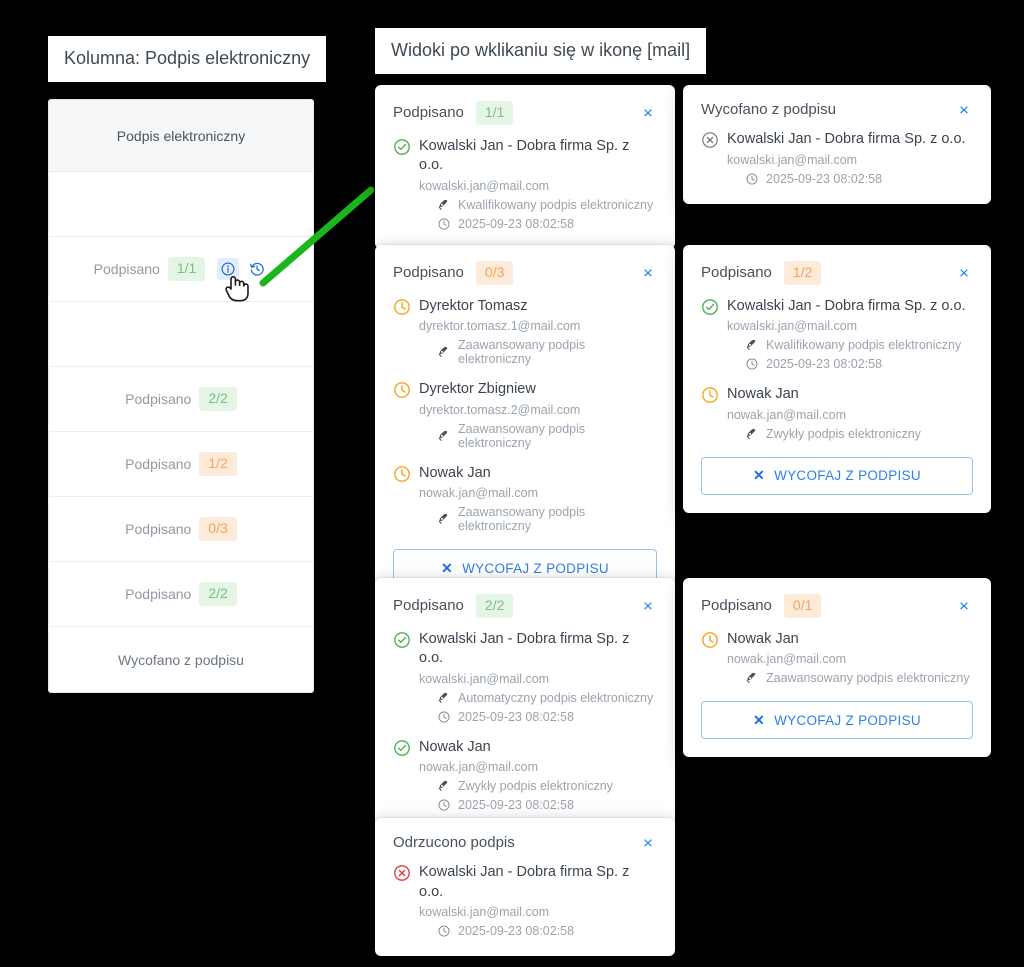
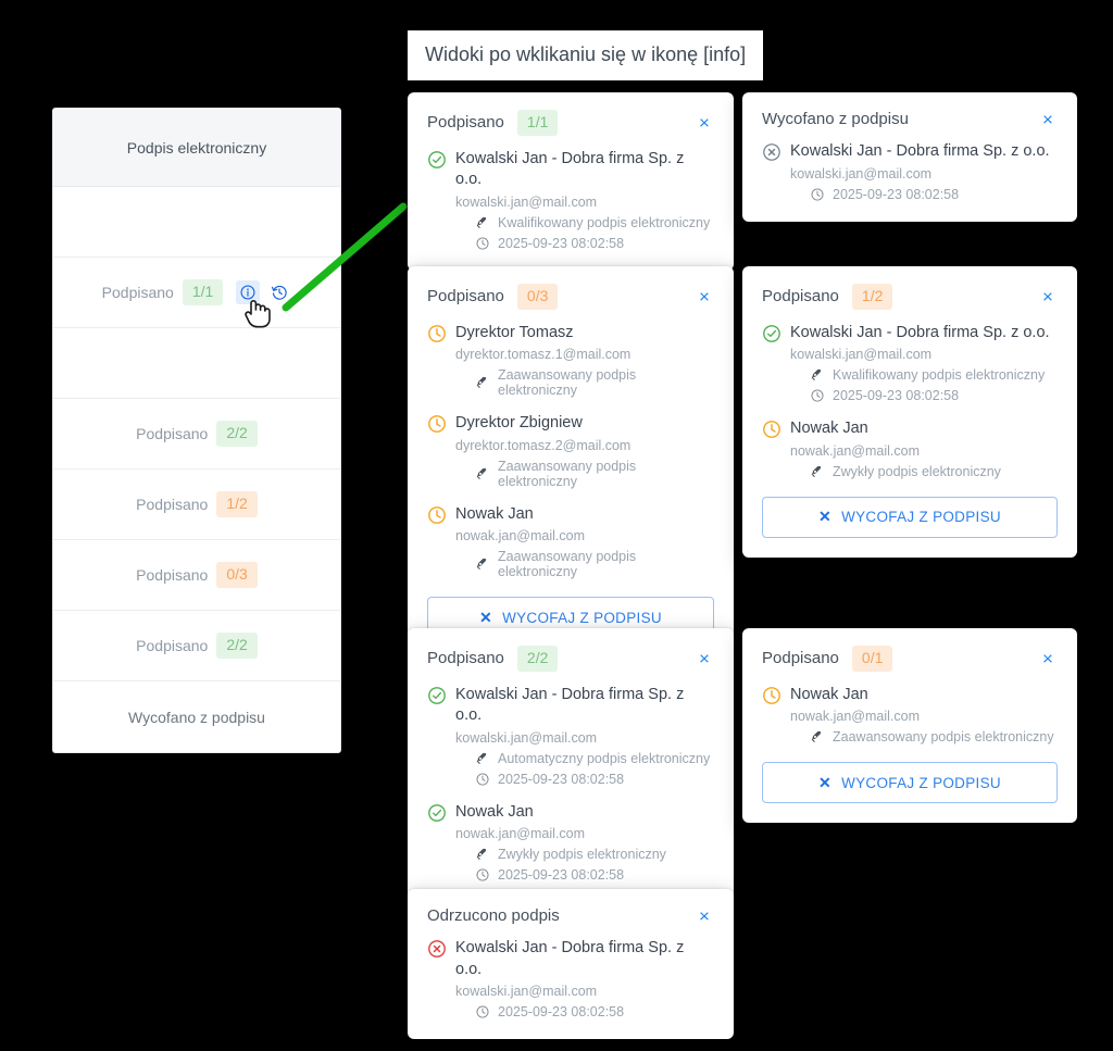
- Kolumna: Podpis elektroniczny
- Widoki po wklikaniu się w ikonę [mail]
+ Widoki po wklikaniu się w ikonę [info]
  Podpis elektroniczny
  Podpisano
  1/1
  Podpisano
  2/2
  Podpisano
  1/2
  Podpisano
  0/3
  Podpisano
  2/2
  Wycofano z podpisu
  Podpisano
  1/1
  ×
  Kowalski Jan - Dobra firma Sp. z o.o.
  kowalski.jan@mail.com
  Kwalifikowany podpis elektroniczny
  2025-09-23 08:02:58
  Wycofano z podpisu
  ×
  Kowalski Jan - Dobra firma Sp. z o.o.
  kowalski.jan@mail.com
  2025-09-23 08:02:58
  Podpisano
  0/3
  ×
  Dyrektor Tomasz
  dyrektor.tomasz.1@mail.com
  Zaawansowany podpis elektroniczny
  Dyrektor Zbigniew
  dyrektor.tomasz.2@mail.com
  Zaawansowany podpis elektroniczny
  Nowak Jan
  nowak.jan@mail.com
  Zaawansowany podpis elektroniczny
  ✕
  WYCOFAJ Z PODPISU
  Podpisano
  1/2
  ×
  Kowalski Jan - Dobra firma Sp. z o.o.
  kowalski.jan@mail.com
  Kwalifikowany podpis elektroniczny
  2025-09-23 08:02:58
  Nowak Jan
  nowak.jan@mail.com
  Zwykły podpis elektroniczny
  ✕
  WYCOFAJ Z PODPISU
  Podpisano
  2/2
  ×
  Kowalski Jan - Dobra firma Sp. z o.o.
  kowalski.jan@mail.com
  Automatyczny podpis elektroniczny
  2025-09-23 08:02:58
  Nowak Jan
  nowak.jan@mail.com
  Zwykły podpis elektroniczny
  2025-09-23 08:02:58
  Podpisano
  0/1
  ×
  Nowak Jan
  nowak.jan@mail.com
  Zaawansowany podpis elektroniczny
  ✕
  WYCOFAJ Z PODPISU
  Odrzucono podpis
  ×
  Kowalski Jan - Dobra firma Sp. z o.o.
  kowalski.jan@mail.com
  2025-09-23 08:02:58
